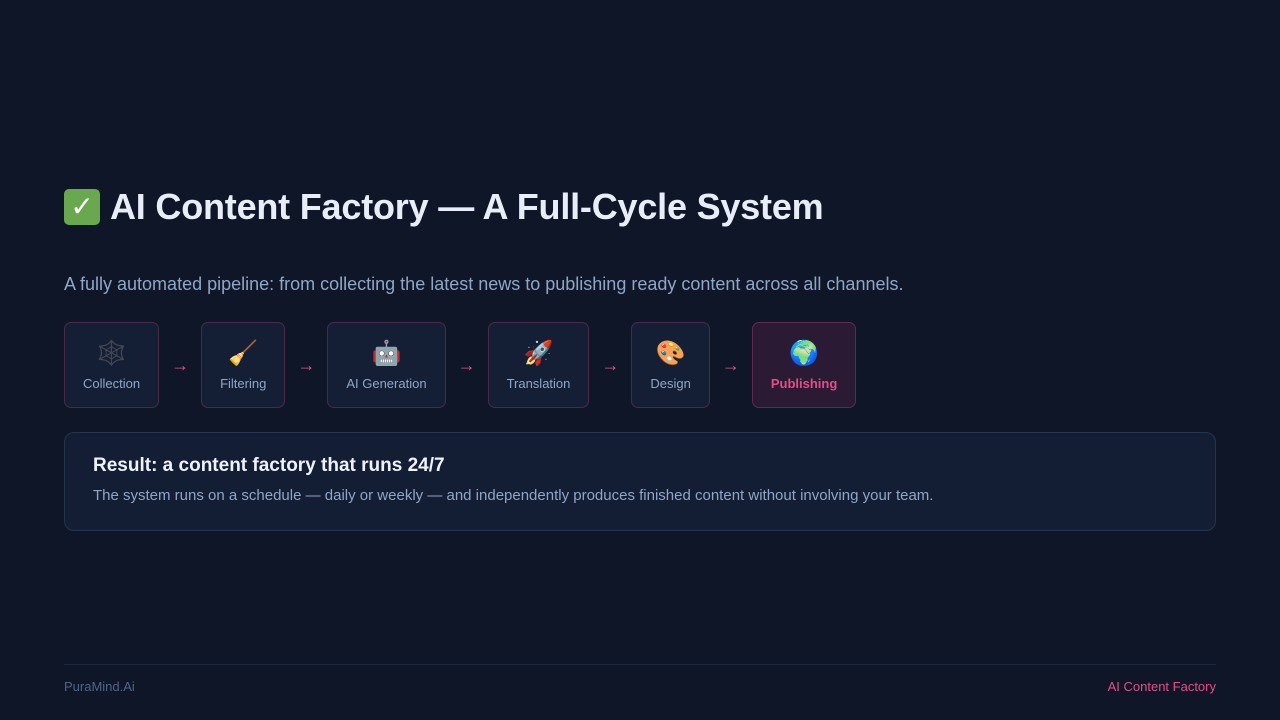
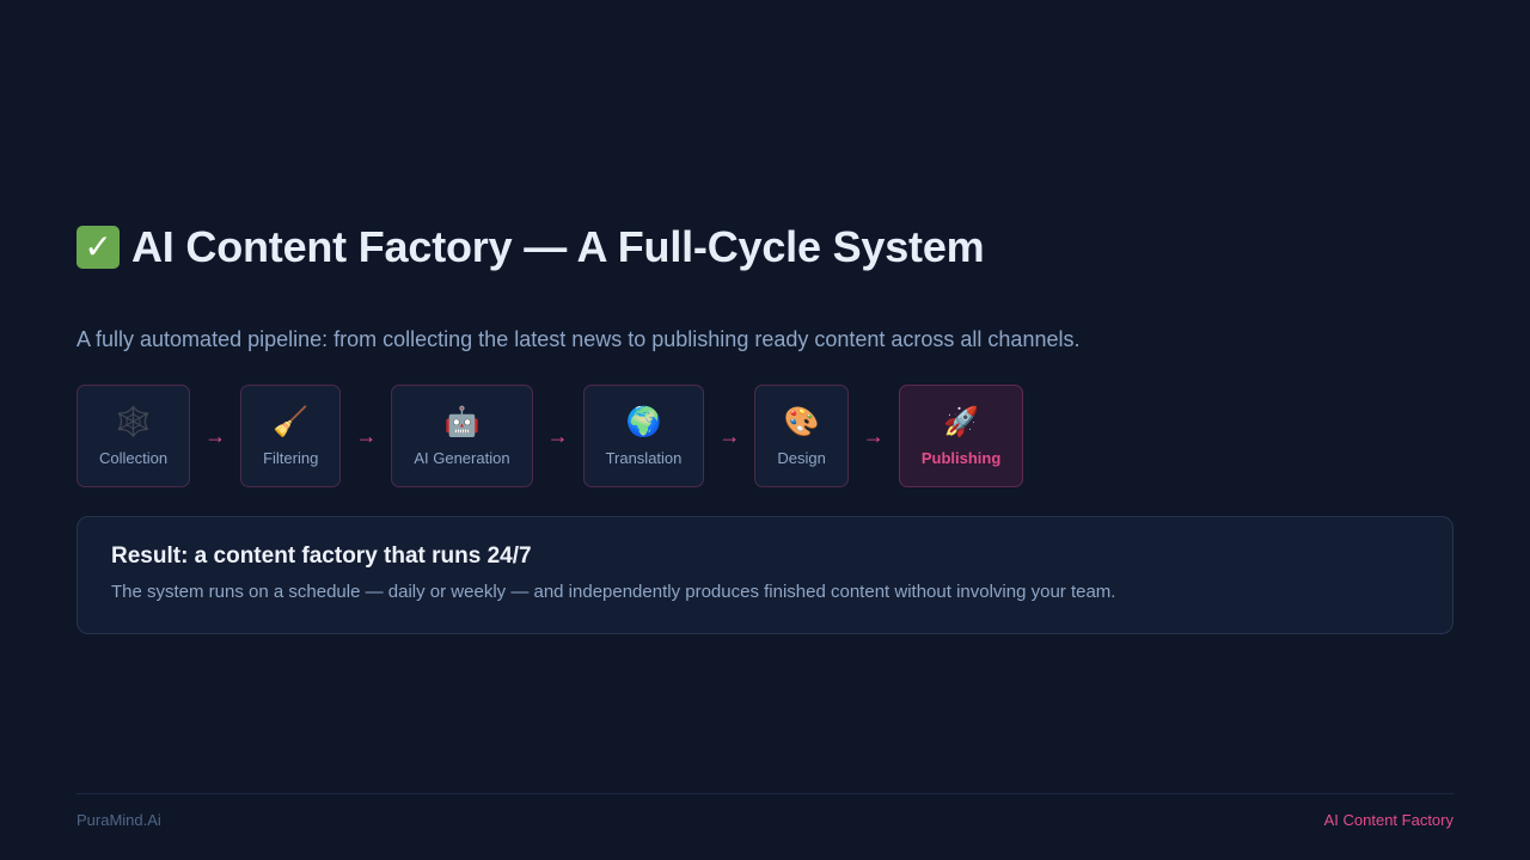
  ✓
  AI Content Factory — A Full-Cycle System
  A fully automated pipeline: from collecting the latest news to publishing ready content across all channels.
  🕸️
  Collection
  →
  🧹
  Filtering
  →
  🤖
  AI Generation
  →
- 🚀
+ 🌍
  Translation
  →
  🎨
  Design
  →
- 🌍
+ 🚀
  Publishing
  Result: a content factory that runs 24/7
  The system runs on a schedule — daily or weekly — and independently produces finished content without involving your team.
  PuraMind.Ai
  AI Content Factory
